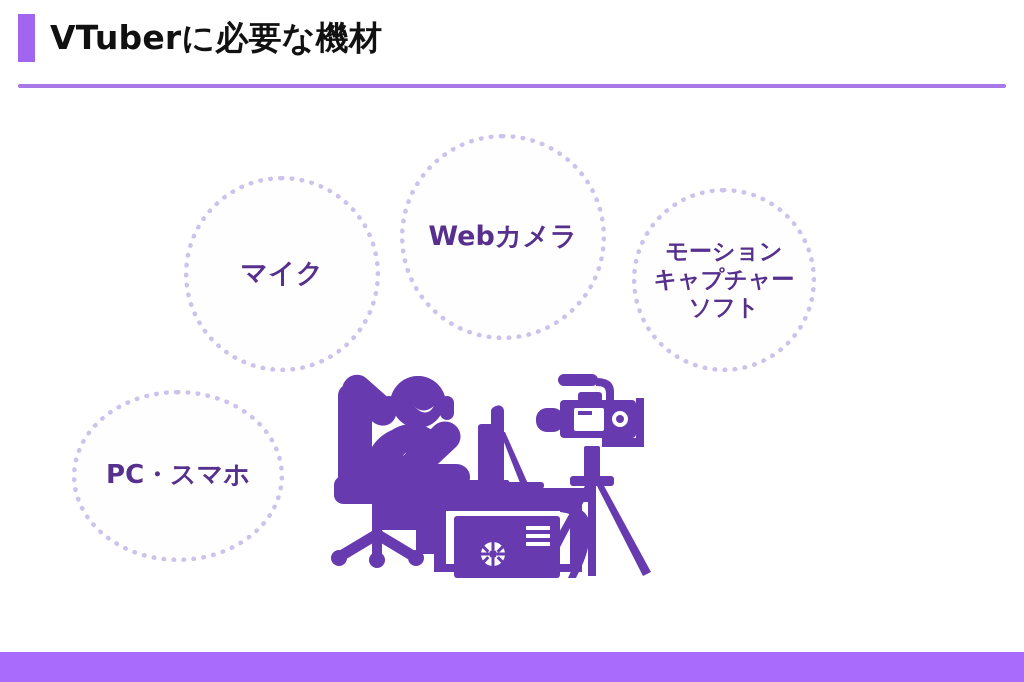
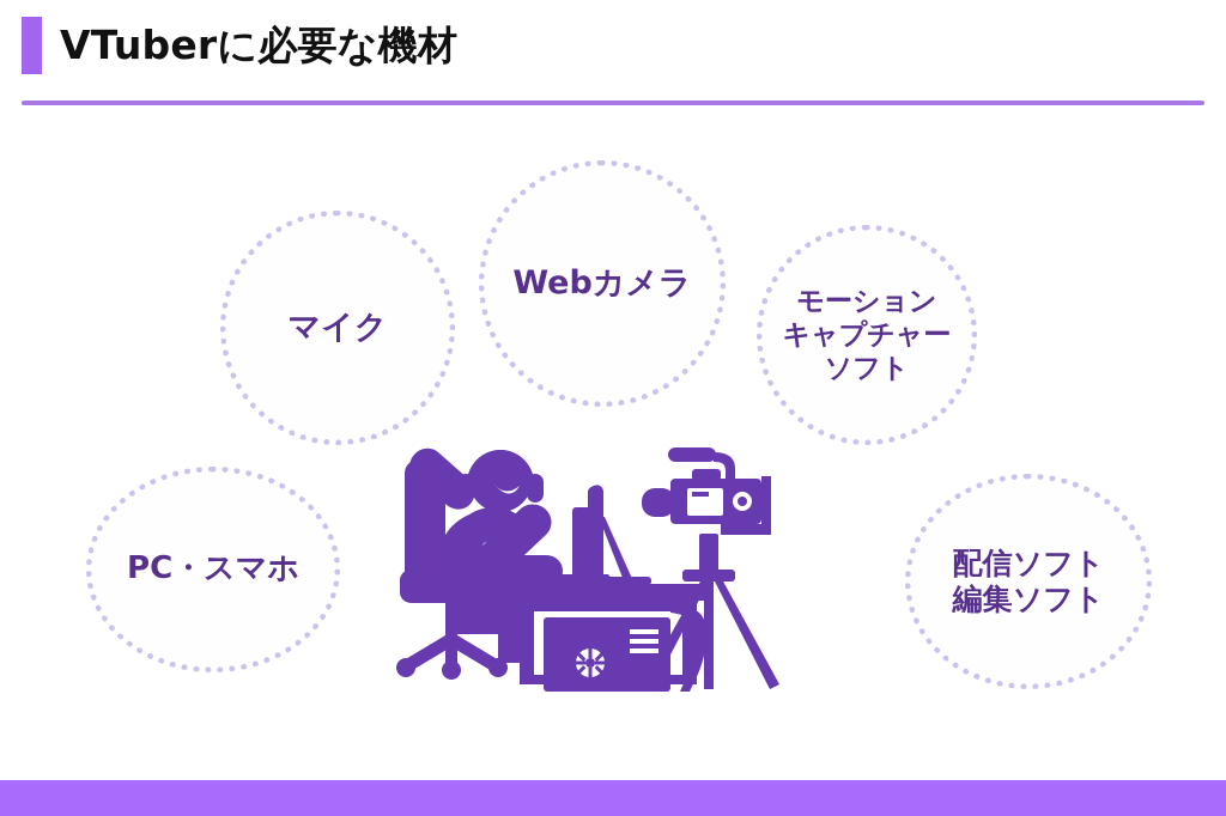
  VTuberに必要な機材
  マイク
  Webカメラ
  モーション
  キャプチャー
  ソフト
  PC・スマホ
+ 配信ソフト
+ 編集ソフト
